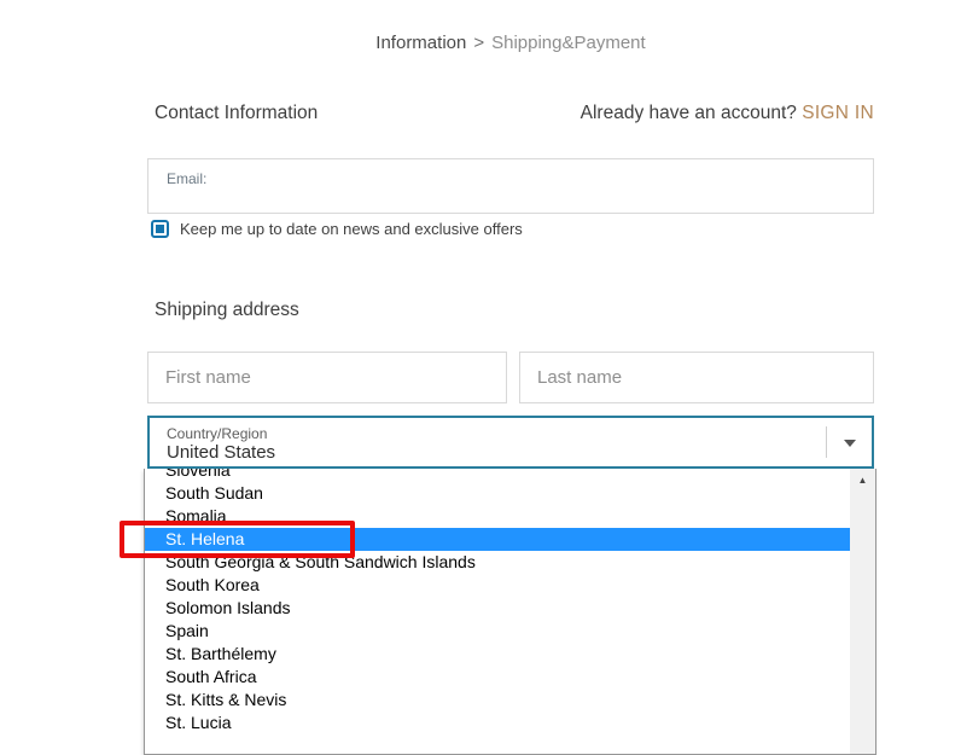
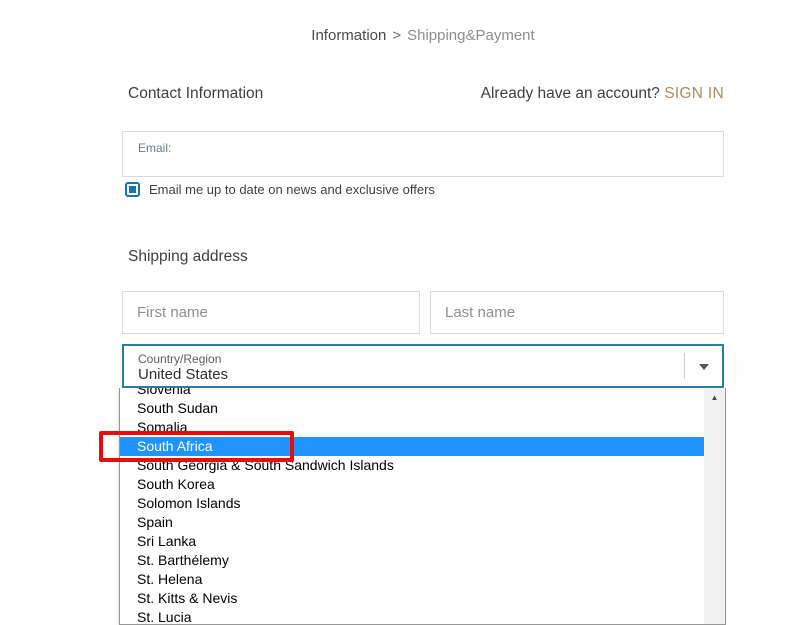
  Information > Shipping&Payment
  Contact Information
  Already have an account? SIGN IN
  Email:
- Keep me up to date on news and exclusive offers
+ Email me up to date on news and exclusive offers
  Shipping address
  First name
  Last name
  Country/Region
  United States
  Slovenia
  South Sudan
  Somalia
- St. Helena
+ South Africa
  South Georgia & South Sandwich Islands
  South Korea
  Solomon Islands
  Spain
+ Sri Lanka
  St. Barthélemy
- South Africa
+ St. Helena
  St. Kitts & Nevis
  St. Lucia
  ▲
